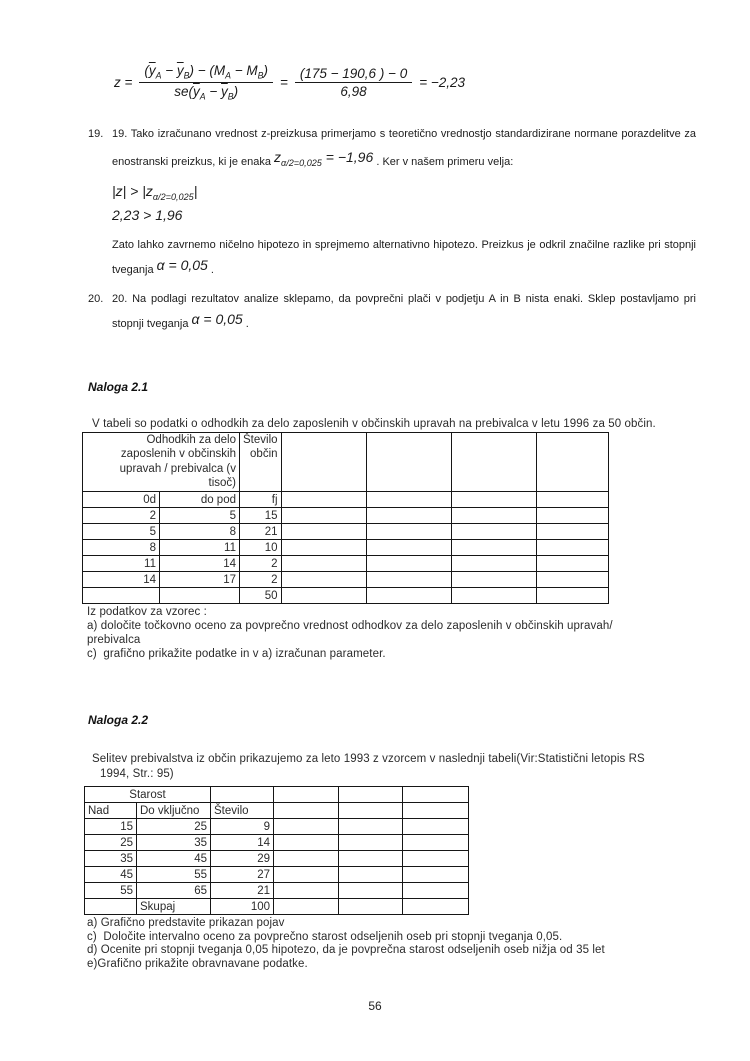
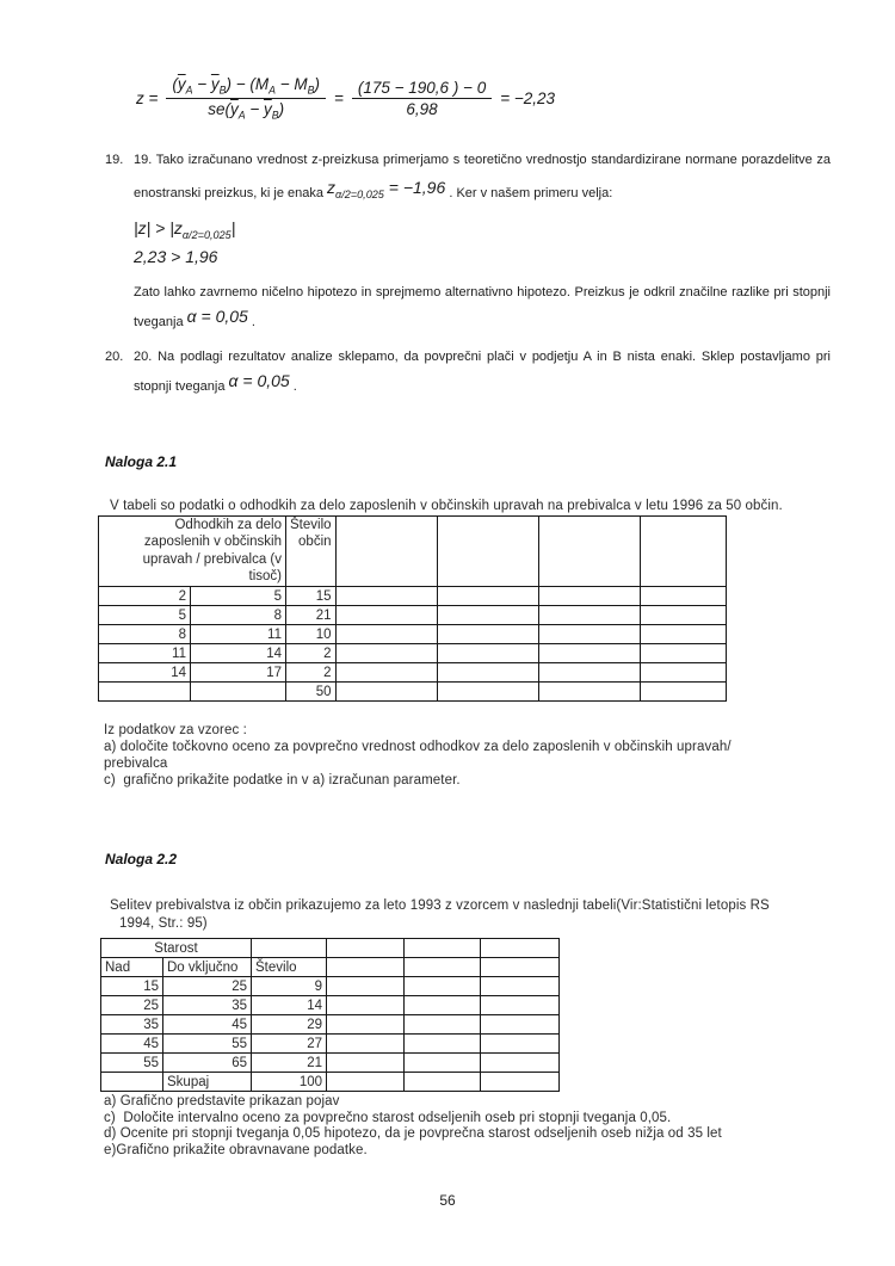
  z =
  (yA − yB) − (MA − MB)
  se(yA − yB)
  =
  (175 − 190,6 ) − 0
  6,98
  = −2,23
  19.
  19. Tako izračunano vrednost z-preizkusa primerjamo s teoretično vrednostjo standardizirane normane porazdelitve za enostranski preizkus, ki je enaka zα/2=0,025 = −1,96 . Ker v našem primeru velja:
  |z| > |zα/2=0,025|
  2,23 > 1,96
  Zato lahko zavrnemo ničelno hipotezo in sprejmemo alternativno hipotezo. Preizkus je odkril značilne razlike pri stopnji tveganja α = 0,05 .
  20.
  20. Na podlagi rezultatov analize sklepamo, da povprečni plači v podjetju A in B nista enaki. Sklep postavljamo pri stopnji tveganja α = 0,05 .
  Naloga 2.1
  V tabeli so podatki o odhodkih za delo zaposlenih v občinskih upravah na prebivalca v letu 1996 za 50 občin.
  Odhodkih za delo zaposlenih v občinskih upravah / prebivalca (v tisoč)	Število občin
- 0d	do pod	fj
  2	5	15
  5	8	21
  8	11	10
  11	14	2
  14	17	2
  		50
  Iz podatkov za vzorec :
  a) določite točkovno oceno za povprečno vrednost odhodkov za delo zaposlenih v občinskih upravah/
  prebivalca
  c) grafično prikažite podatke in v a) izračunan parameter.
  Naloga 2.2
  Selitev prebivalstva iz občin prikazujemo za leto 1993 z vzorcem v naslednji tabeli(Vir:Statistični letopis RS
  1994, Str.: 95)
  Starost
  Nad	Do vključno	Število
  15	25	9
  25	35	14
  35	45	29
  45	55	27
  55	65	21
  	Skupaj	100
  a) Grafično predstavite prikazan pojav
  c) Določite intervalno oceno za povprečno starost odseljenih oseb pri stopnji tveganja 0,05.
  d) Ocenite pri stopnji tveganja 0,05 hipotezo, da je povprečna starost odseljenih oseb nižja od 35 let
  e)Grafično prikažite obravnavane podatke.
  56
